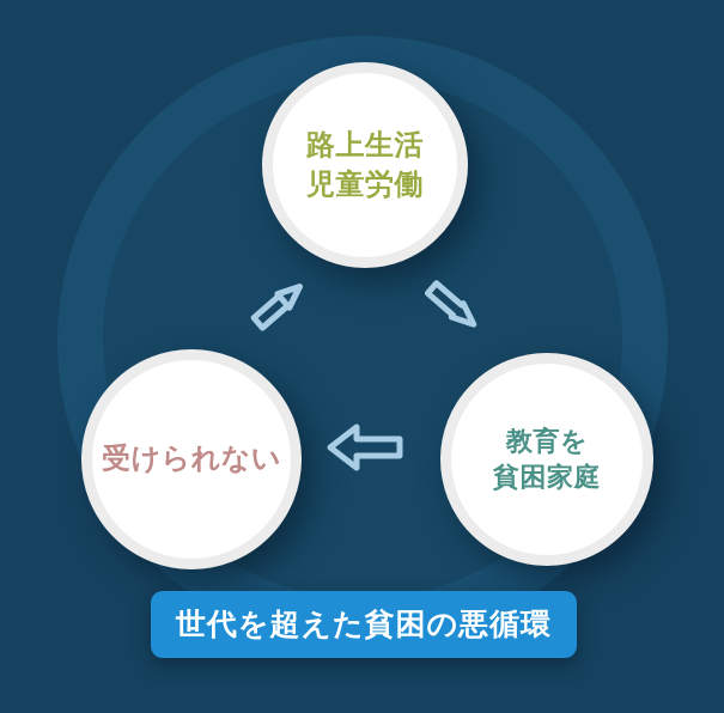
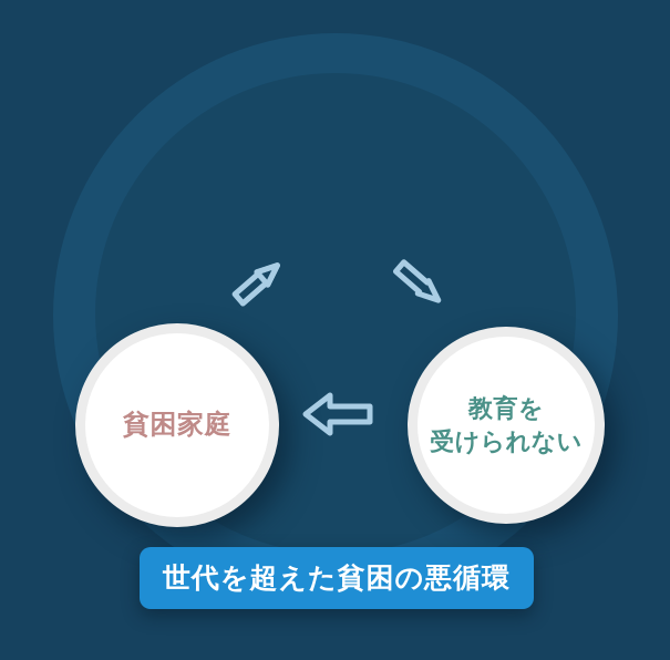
- 路上生活
- 児童労働
- 受けられない
+ 貧困家庭
  教育を
- 貧困家庭
+ 受けられない
  世代を超えた貧困の悪循環
